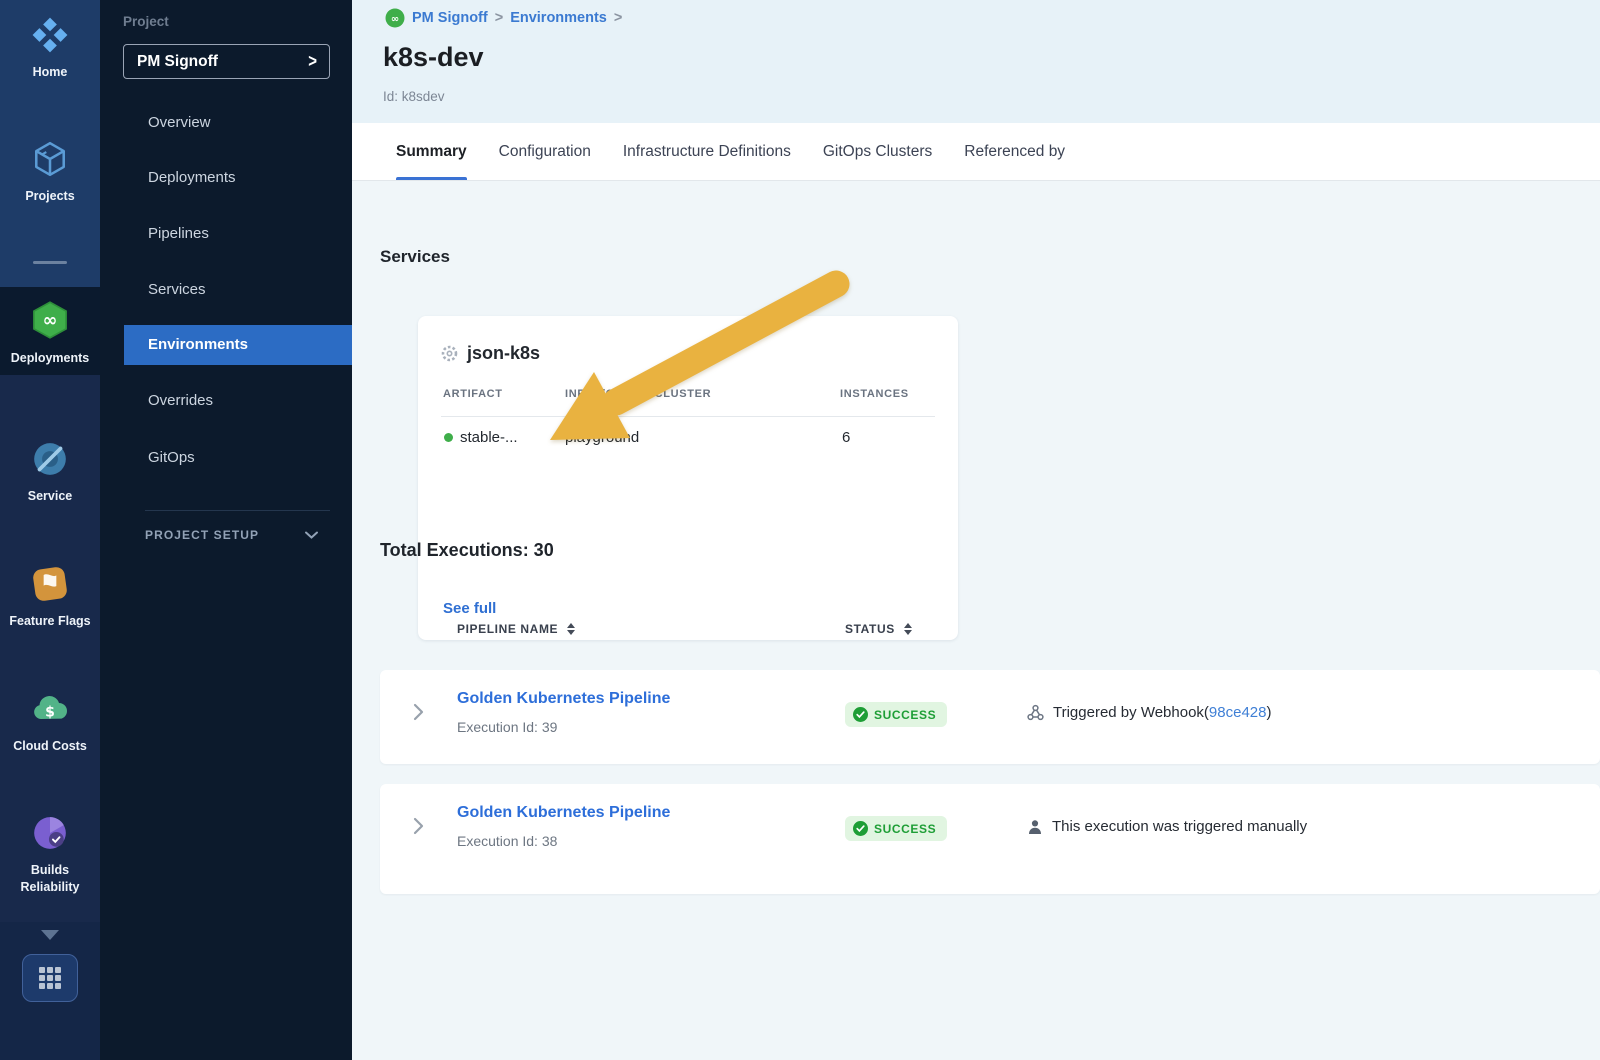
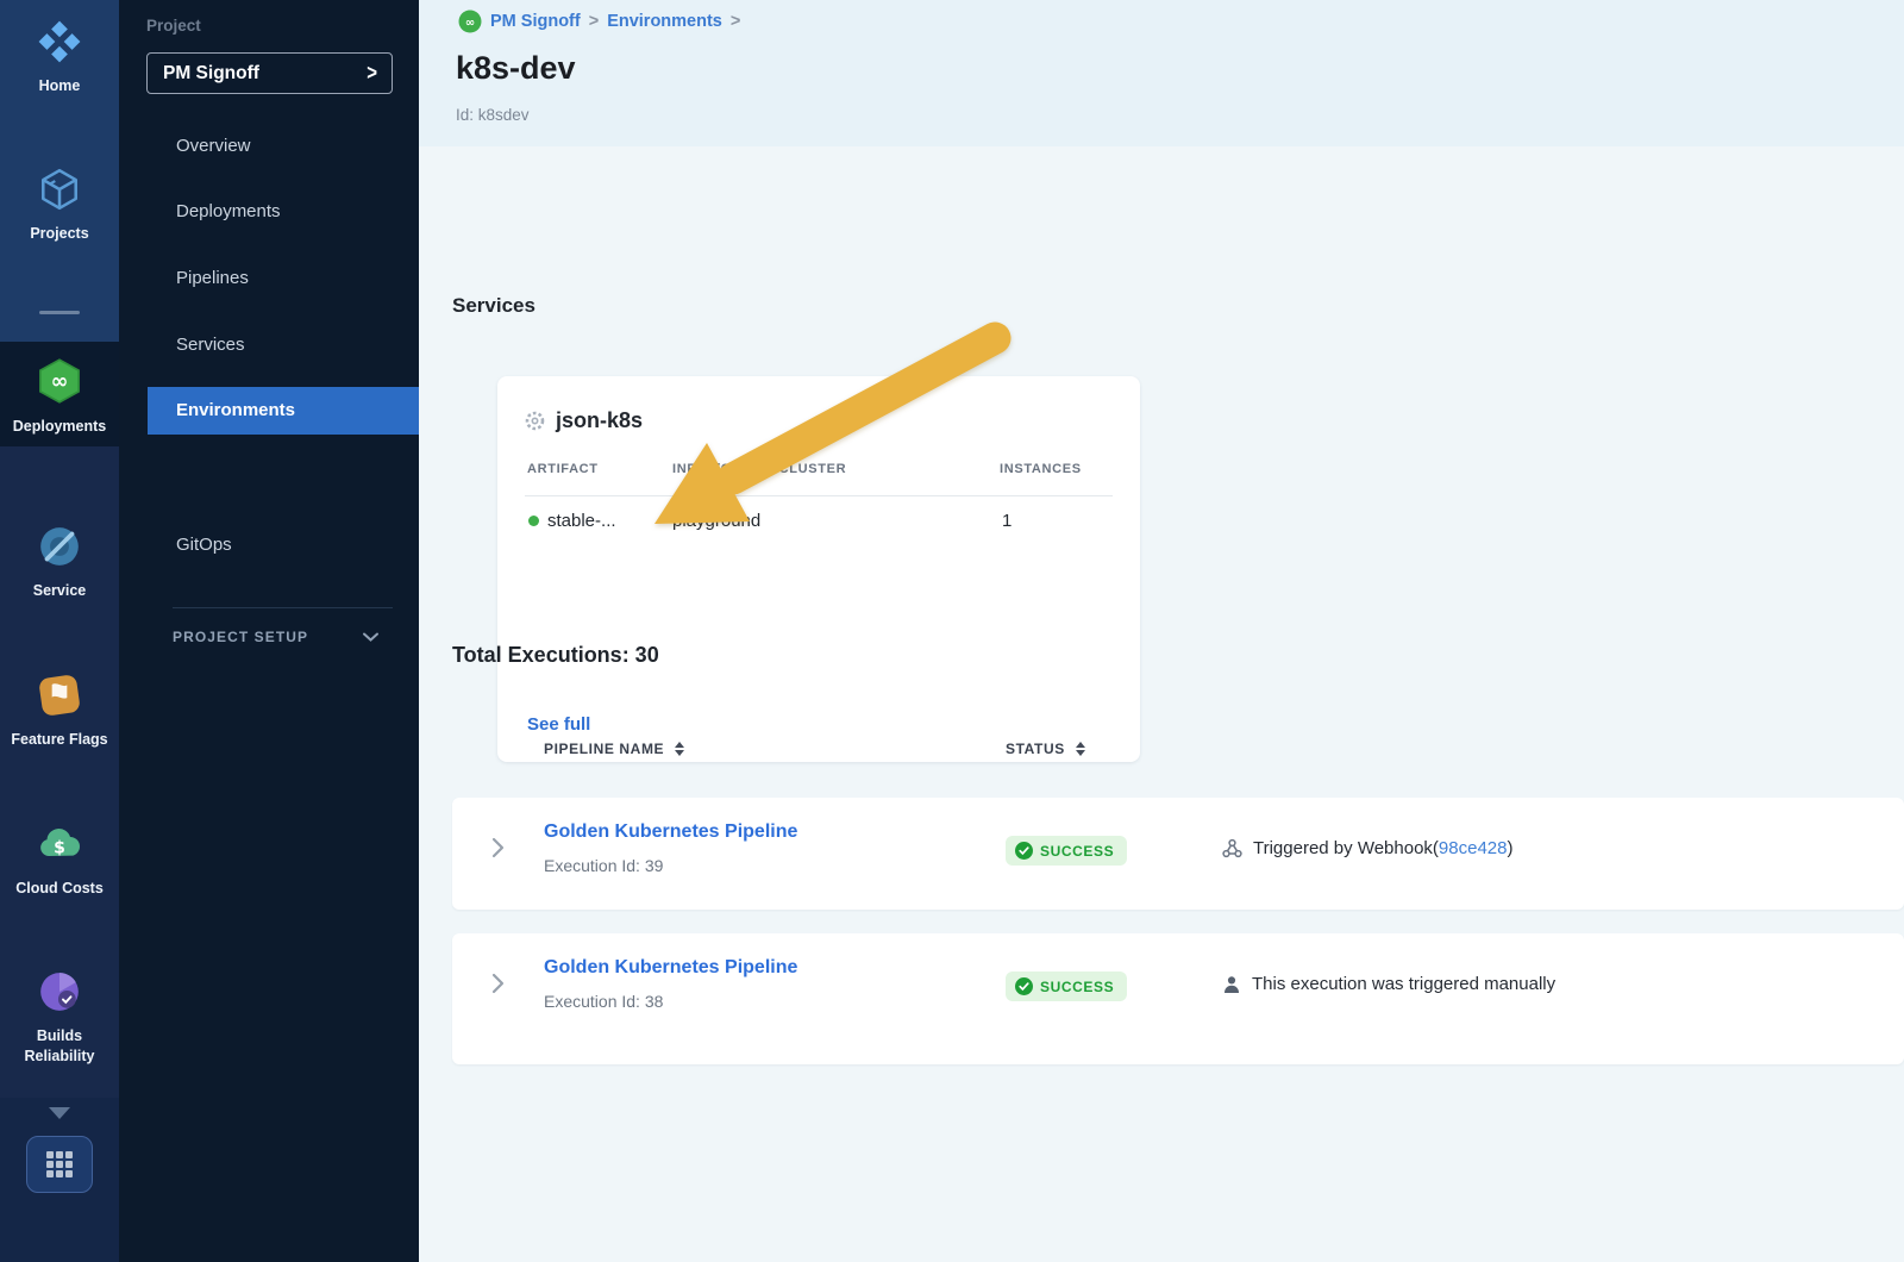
  Home
  Projects
  ∞
  Deployments
  Service
  Feature Flags
  $
  Cloud Costs
  Builds
  Reliability
  Project
  PM Signoff
  >
  Overview
  Deployments
  Pipelines
  Services
  Environments
- Overrides
  GitOps
  PROJECT SETUP
  ∞
  PM Signoff
  >
  Environments
  >
  k8s-dev
  Id: k8sdev
- Summary
- Configuration
- Infrastructure Definitions
- GitOps Clusters
- Referenced by
  Services
  json-k8s
  ARTIFACT
  INSTANCES
  stable-...
- 6
+ 1
  See full
  Total Executions: 30
  PIPELINE NAME
  STATUS
  Golden Kubernetes Pipeline
  Execution Id: 39
  SUCCESS
  Triggered by Webhook(98ce428)
  Golden Kubernetes Pipeline
  Execution Id: 38
  SUCCESS
  This execution was triggered manually
